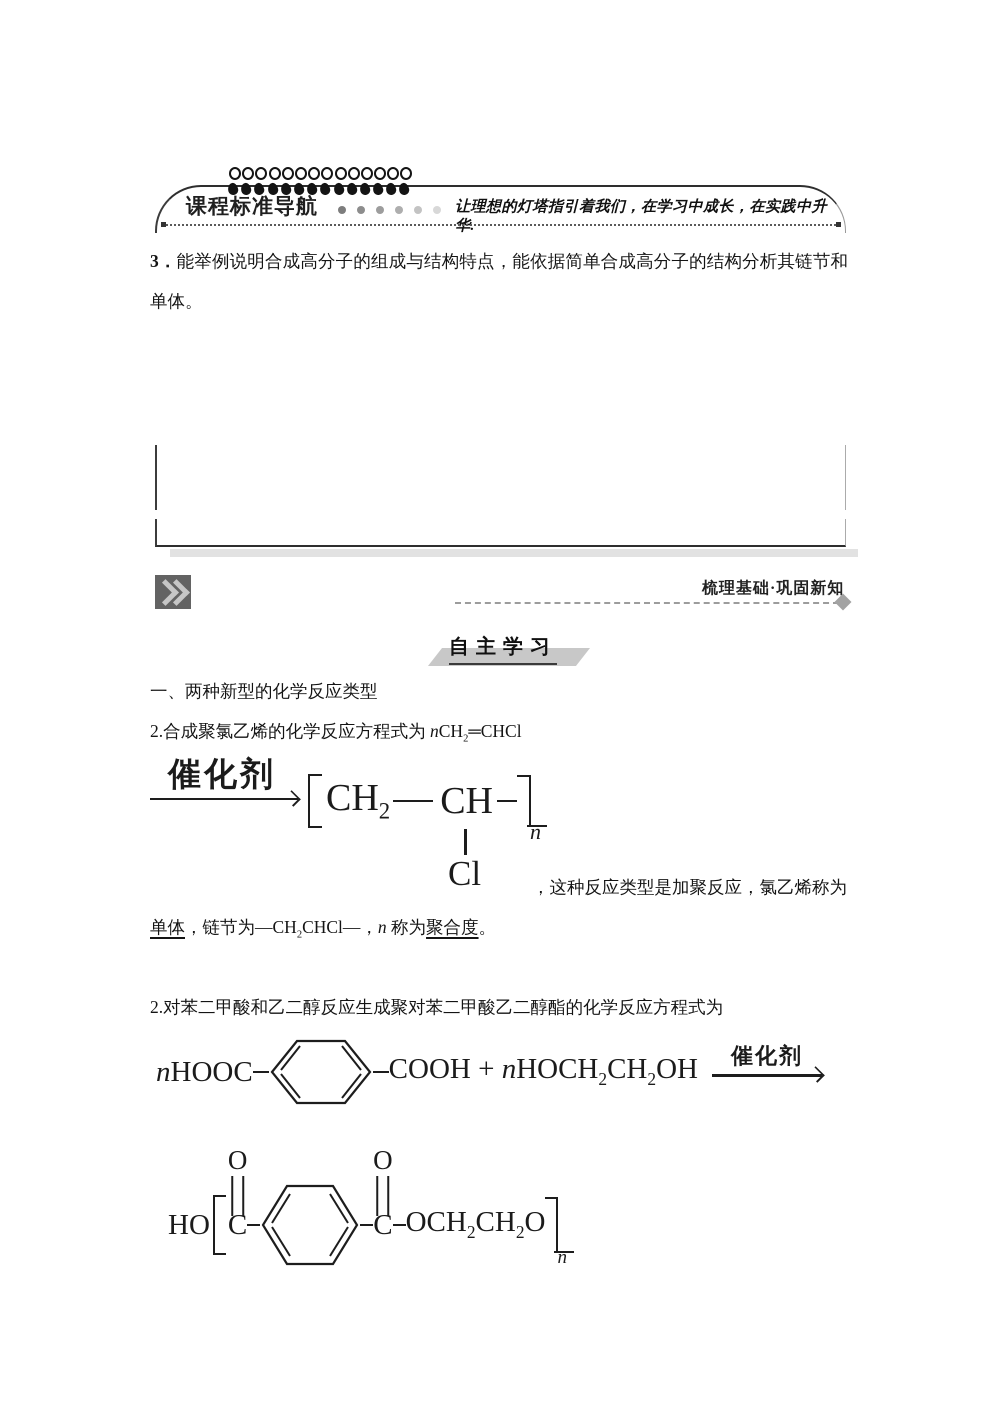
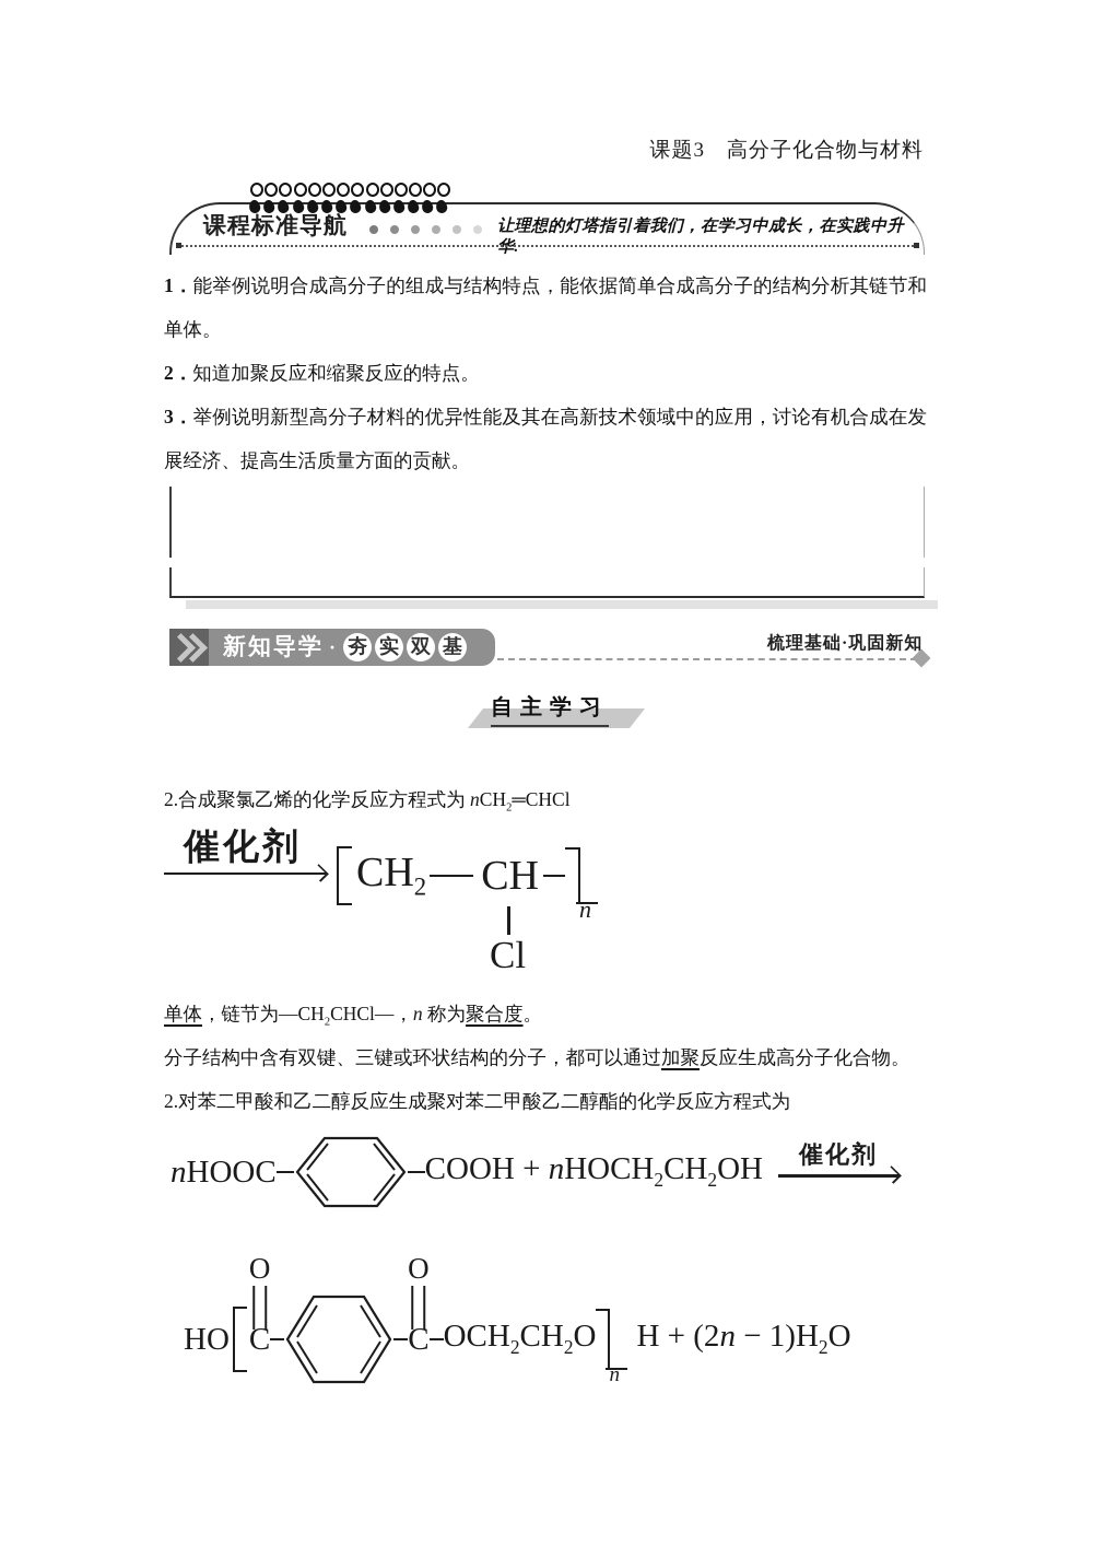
+ 课题3 高分子化合物与材料
  课程标准导航
  让理想的灯塔指引着我们，在学习中成长，在实践中升华.
- 3．能举例说明合成高分子的组成与结构特点，能依据简单合成高分子的结构分析其链节和单体。
+ 1．能举例说明合成高分子的组成与结构特点，能依据简单合成高分子的结构分析其链节和单体。
+ 2．知道加聚反应和缩聚反应的特点。
+ 3．举例说明新型高分子材料的优异性能及其在高新技术领域中的应用，讨论有机合成在发展经济、提高生活质量方面的贡献。
+ 新知导学
+ ·
+ 夯
+ 实
+ 双
+ 基
  梳理基础·巩固新知
  自主学习
- 一、两种新型的化学反应类型
  2.合成聚氯乙烯的化学反应方程式为 nCH2═CHCl
  催化剂
  CH2
  CH
  n
  Cl
- ，这种反应类型是加聚反应，氯乙烯称为
  单体，链节为—CH2CHCl—，n 称为聚合度。
+ 分子结构中含有双键、三键或环状结构的分子，都可以通过加聚反应生成高分子化合物。
  2.对苯二甲酸和乙二醇反应生成聚对苯二甲酸乙二醇酯的化学反应方程式为
  nHOOC
  COOH + nHOCH2CH2OH
  催化剂
  HO
  C
  O
  C
  O
  OCH2CH2O
  n
+ H + (2n − 1)H2O
